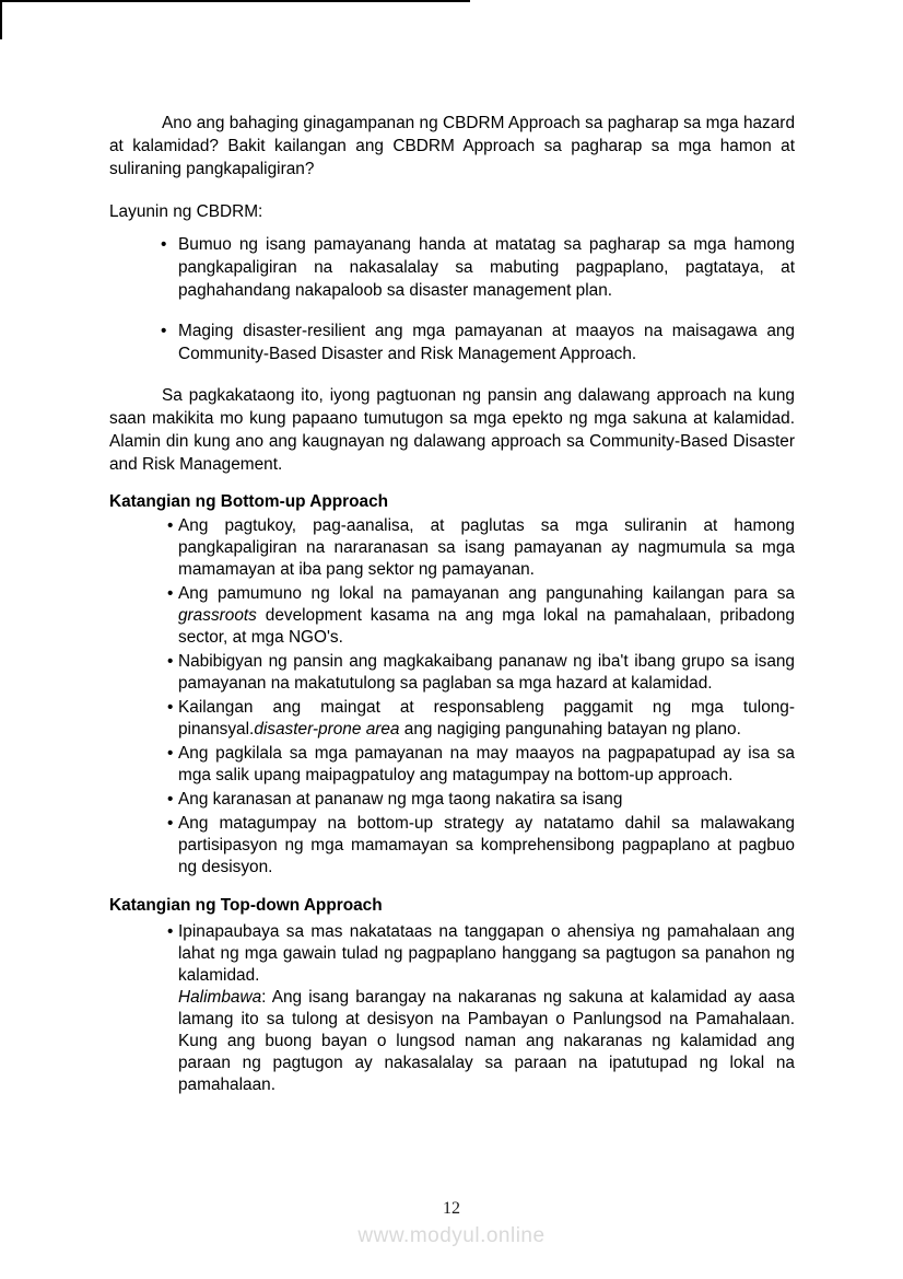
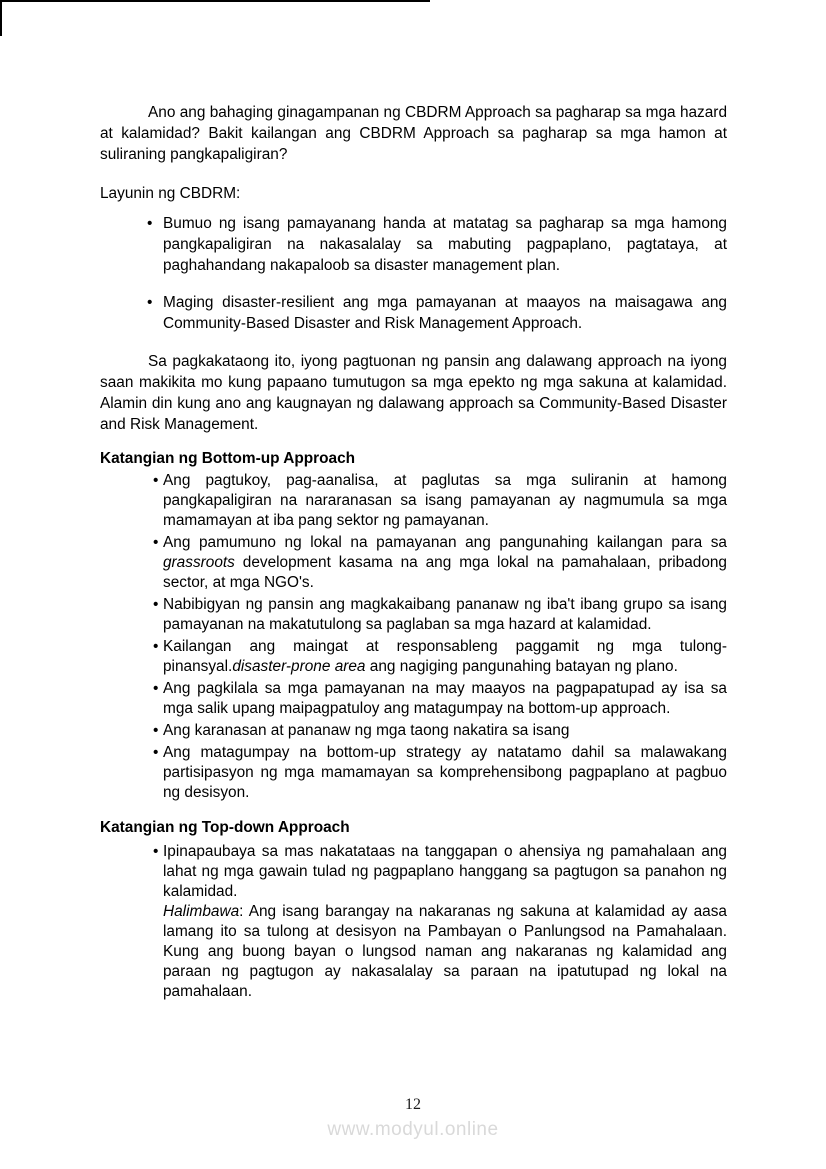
  Ano ang bahaging ginagampanan ng CBDRM Approach sa pagharap sa mga hazard at kalamidad? Bakit kailangan ang CBDRM Approach sa pagharap sa mga hamon at suliraning pangkapaligiran?
  Layunin ng CBDRM:
  •
  Bumuo ng isang pamayanang handa at matatag sa pagharap sa mga hamong pangkapaligiran na nakasalalay sa mabuting pagpaplano, pagtataya, at paghahandang nakapaloob sa disaster management plan.
  •
  Maging disaster-resilient ang mga pamayanan at maayos na maisagawa ang Community-Based Disaster and Risk Management Approach.
- Sa pagkakataong ito, iyong pagtuonan ng pansin ang dalawang approach na kung saan makikita mo kung papaano tumutugon sa mga epekto ng mga sakuna at kalamidad. Alamin din kung ano ang kaugnayan ng dalawang approach sa Community-Based Disaster and Risk Management.
+ Sa pagkakataong ito, iyong pagtuonan ng pansin ang dalawang approach na iyong saan makikita mo kung papaano tumutugon sa mga epekto ng mga sakuna at kalamidad. Alamin din kung ano ang kaugnayan ng dalawang approach sa Community-Based Disaster and Risk Management.
  Katangian ng Bottom-up Approach
  •
  Ang pagtukoy, pag-aanalisa, at paglutas sa mga suliranin at hamong pangkapaligiran na nararanasan sa isang pamayanan ay nagmumula sa mga mamamayan at iba pang sektor ng pamayanan.
  •
  Ang pamumuno ng lokal na pamayanan ang pangunahing kailangan para sa grassroots development kasama na ang mga lokal na pamahalaan, pribadong sector, at mga NGO's.
  •
  Nabibigyan ng pansin ang magkakaibang pananaw ng iba't ibang grupo sa isang pamayanan na makatutulong sa paglaban sa mga hazard at kalamidad.
  •
  Kailangan ang maingat at responsableng paggamit ng mga tulong-pinansyal.disaster-prone area ang nagiging pangunahing batayan ng plano.
  •
  Ang pagkilala sa mga pamayanan na may maayos na pagpapatupad ay isa sa mga salik upang maipagpatuloy ang matagumpay na bottom-up approach.
  •
  Ang karanasan at pananaw ng mga taong nakatira sa isang
  •
  Ang matagumpay na bottom-up strategy ay natatamo dahil sa malawakang partisipasyon ng mga mamamayan sa komprehensibong pagpaplano at pagbuo ng desisyon.
  Katangian ng Top-down Approach
  •
  Ipinapaubaya sa mas nakatataas na tanggapan o ahensiya ng pamahalaan ang lahat ng mga gawain tulad ng pagpaplano hanggang sa pagtugon sa panahon ng kalamidad.
  Halimbawa: Ang isang barangay na nakaranas ng sakuna at kalamidad ay aasa lamang ito sa tulong at desisyon na Pambayan o Panlungsod na Pamahalaan. Kung ang buong bayan o lungsod naman ang nakaranas ng kalamidad ang paraan ng pagtugon ay nakasalalay sa paraan na ipatutupad ng lokal na pamahalaan.
  12
  www.modyul.online
